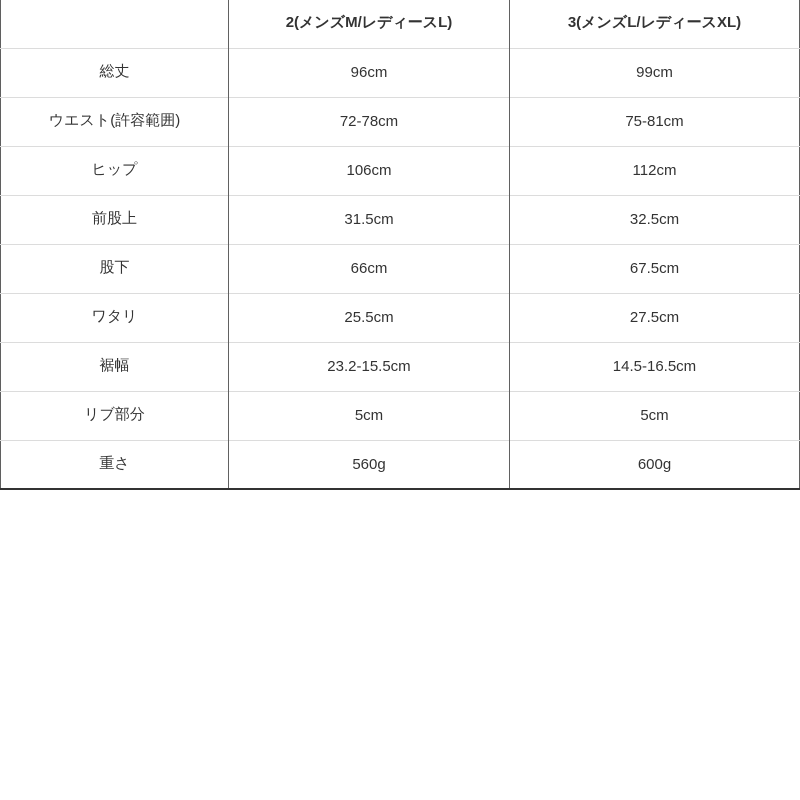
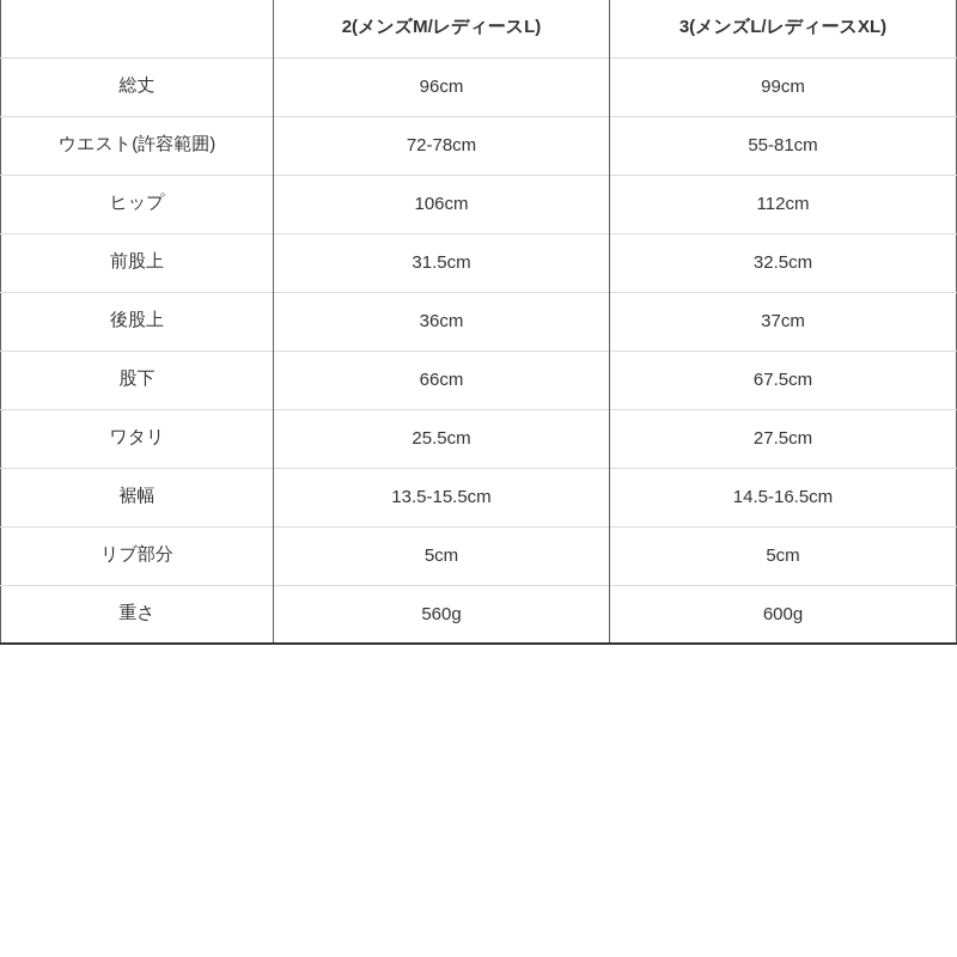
  	2(メンズM/レディースL)	3(メンズL/レディースXL)
  総丈	96cm	99cm
- ウエスト(許容範囲)	72-78cm	75-81cm
+ ウエスト(許容範囲)	72-78cm	55-81cm
  ヒップ	106cm	112cm
  前股上	31.5cm	32.5cm
+ 後股上	36cm	37cm
  股下	66cm	67.5cm
  ワタリ	25.5cm	27.5cm
- 裾幅	23.2-15.5cm	14.5-16.5cm
+ 裾幅	13.5-15.5cm	14.5-16.5cm
  リブ部分	5cm	5cm
  重さ	560g	600g
